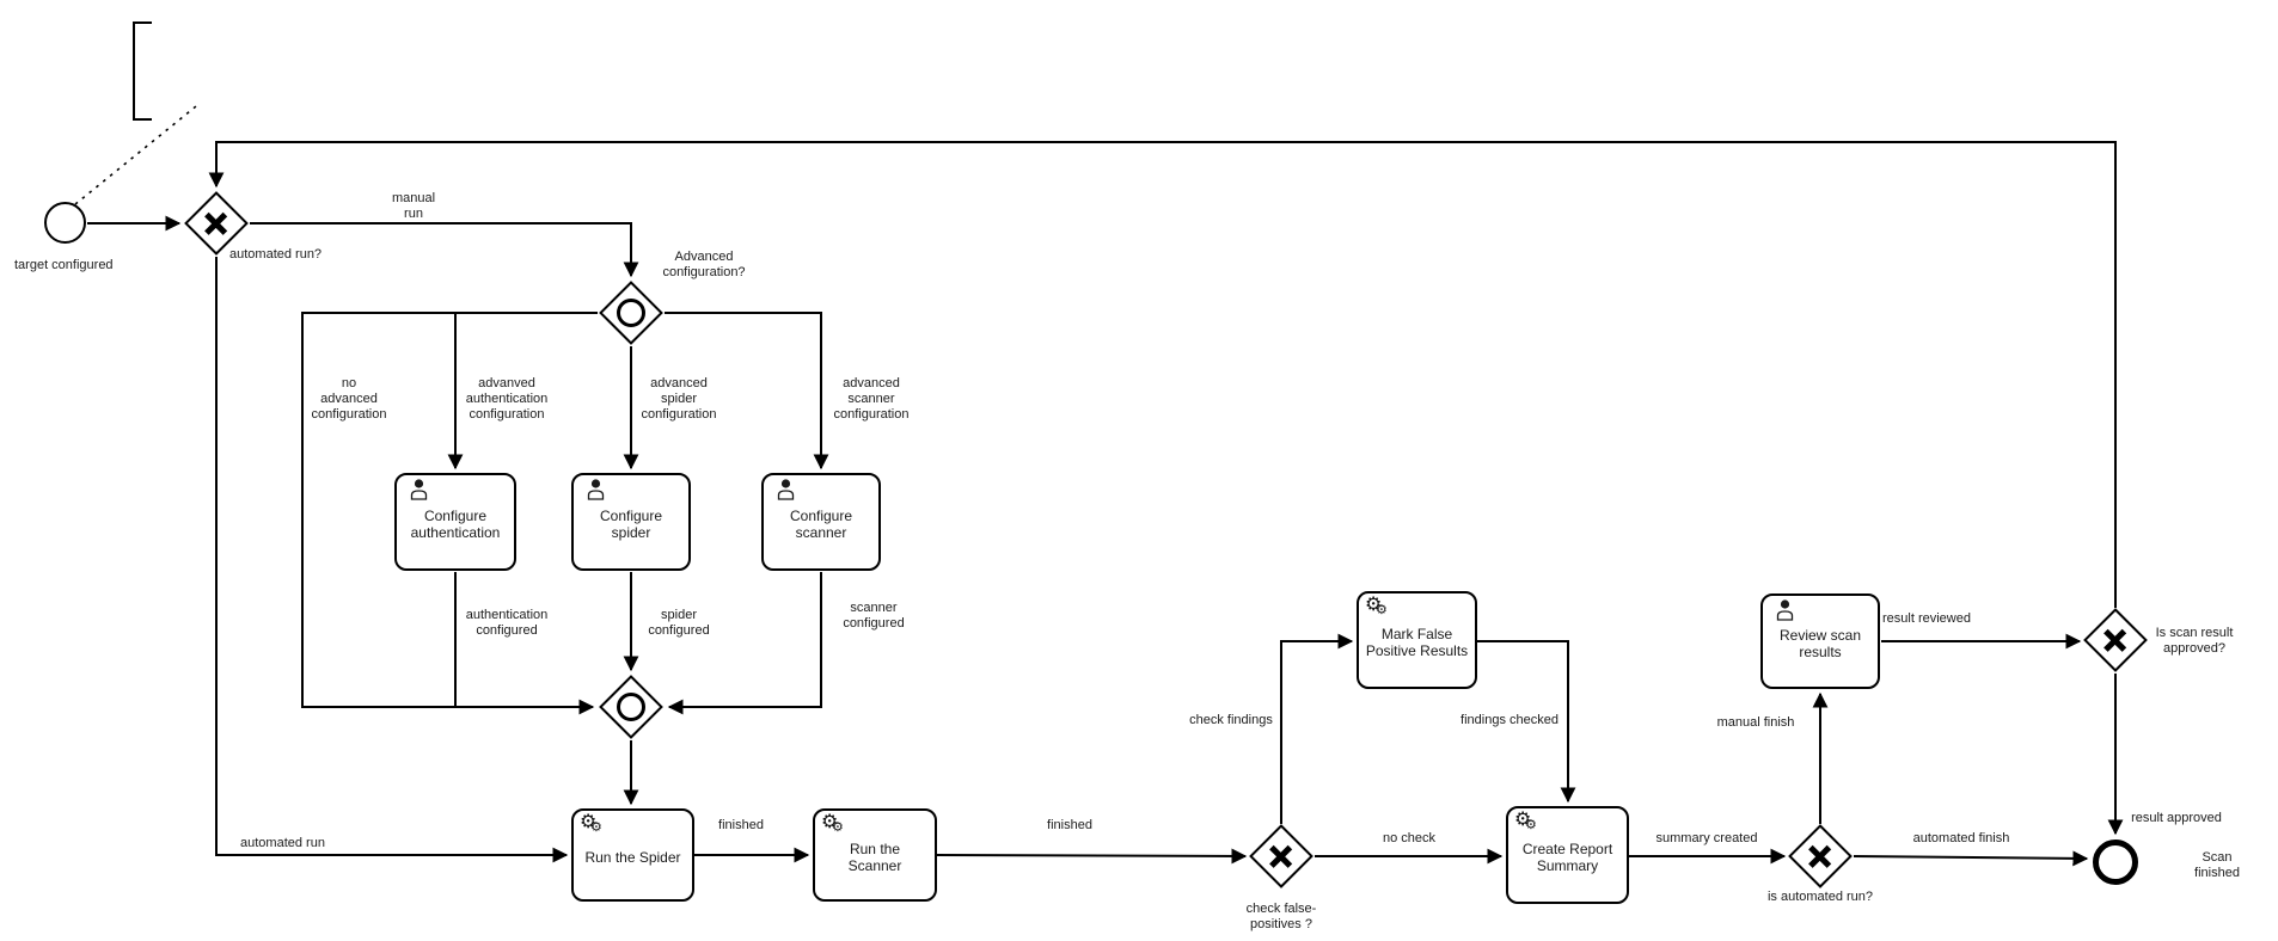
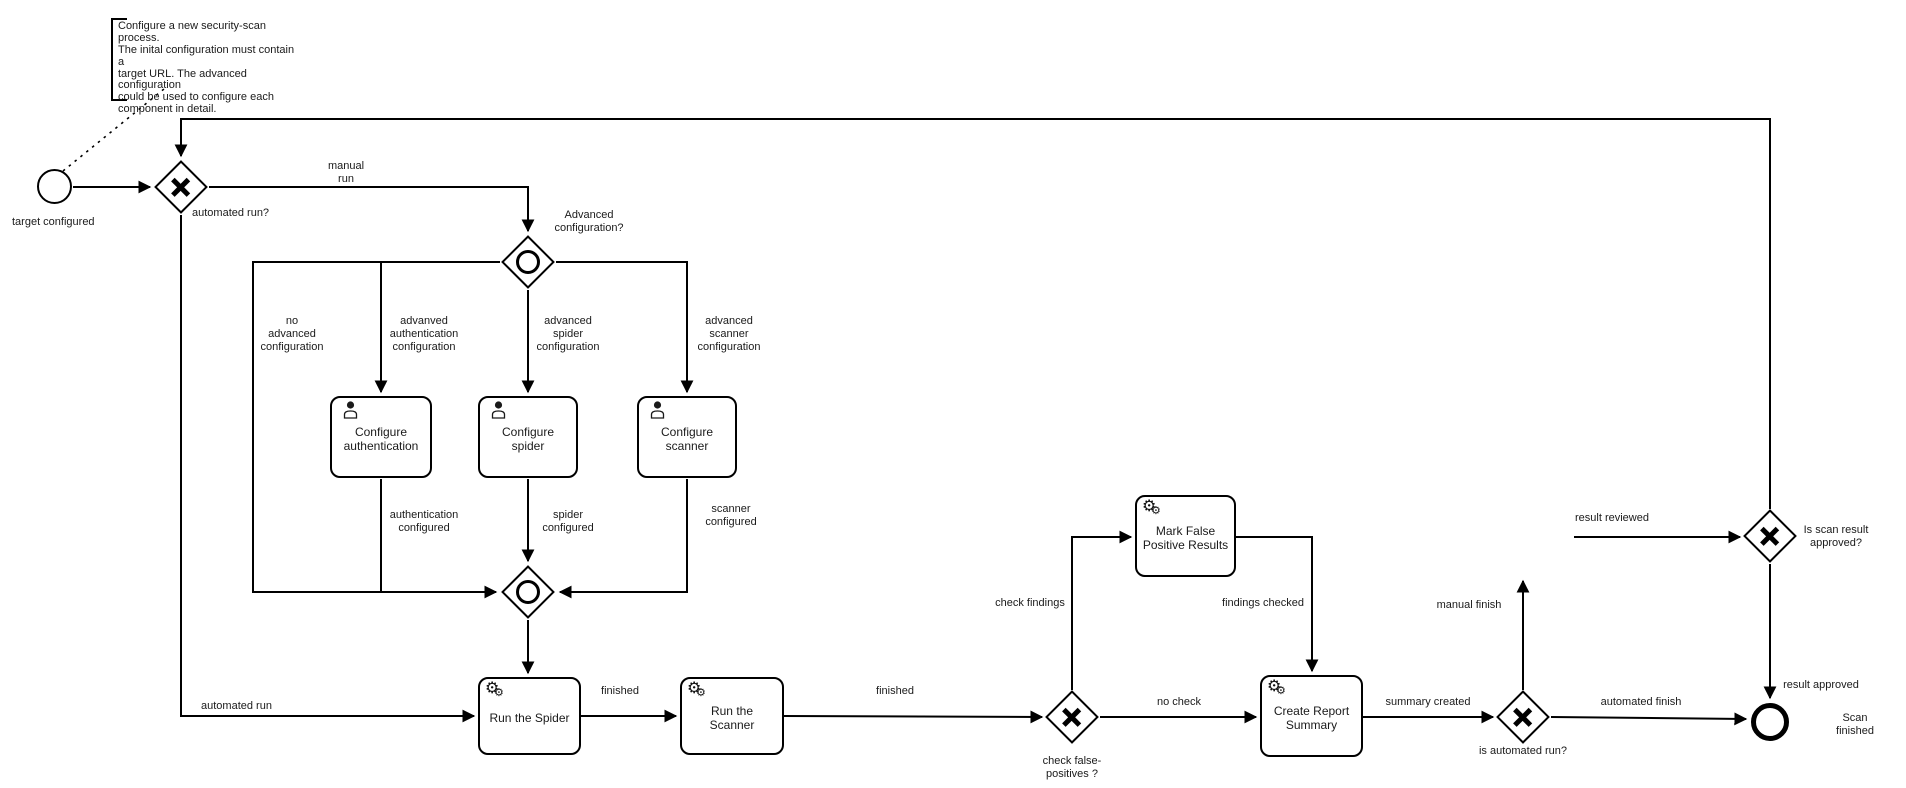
+ Configure a new security-scan process.
+ The inital configuration must contain a
+ target URL. The advanced configuration
+ could be used to configure each
+ component in detail.
  target configured
  Scan finished
  automated run?
  Advanced
  configuration?
  check false-
  positives ?
  is automated run?
  Is scan result
  approved?
  Configure
  authentication
  Configure
  spider
  Configure
  scanner
- Review scan
- results
  ⚙
  ⚙
  Run the Spider
  ⚙
  ⚙
  Run the
  Scanner
  ⚙
  ⚙
  Mark False
  Positive Results
  ⚙
  ⚙
  Create Report
  Summary
  manual
  run
  automated run
  no
  advanced
  configuration
  advanved
  authentication
  configuration
  advanced
  spider
  configuration
  advanced
  scanner
  configuration
  authentication
  configured
  spider
  configured
  scanner
  configured
  finished
  finished
  check findings
  findings checked
  no check
  summary created
  manual finish
  result reviewed
  automated finish
  result approved
